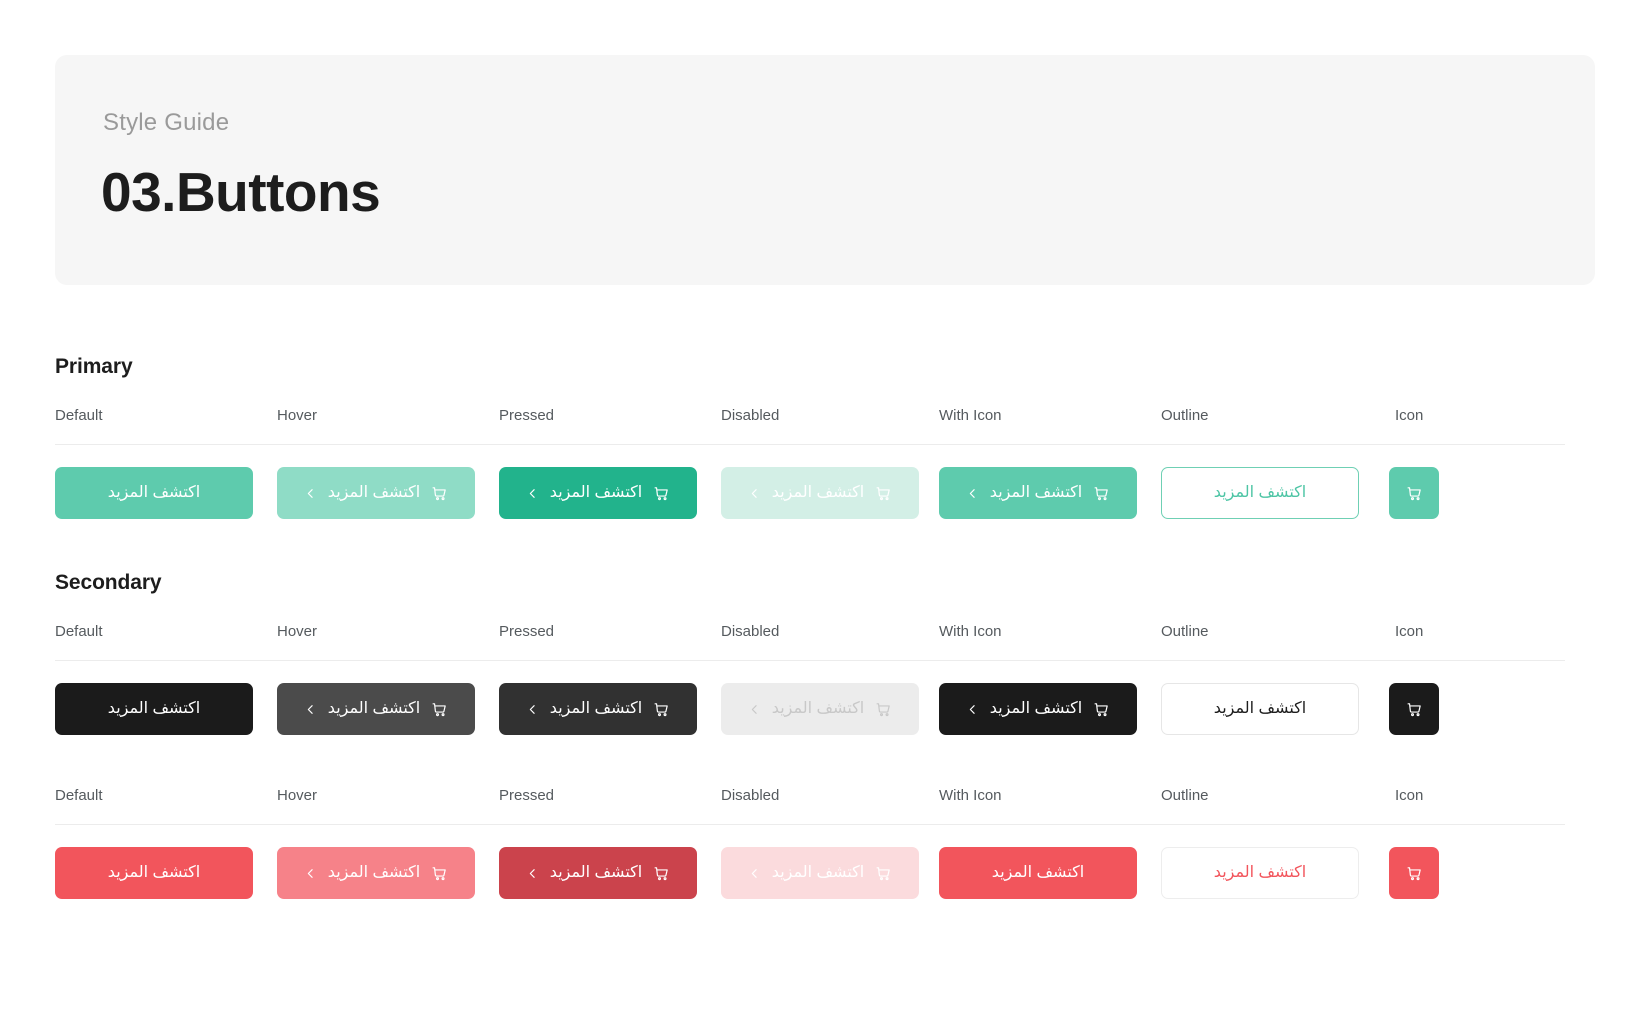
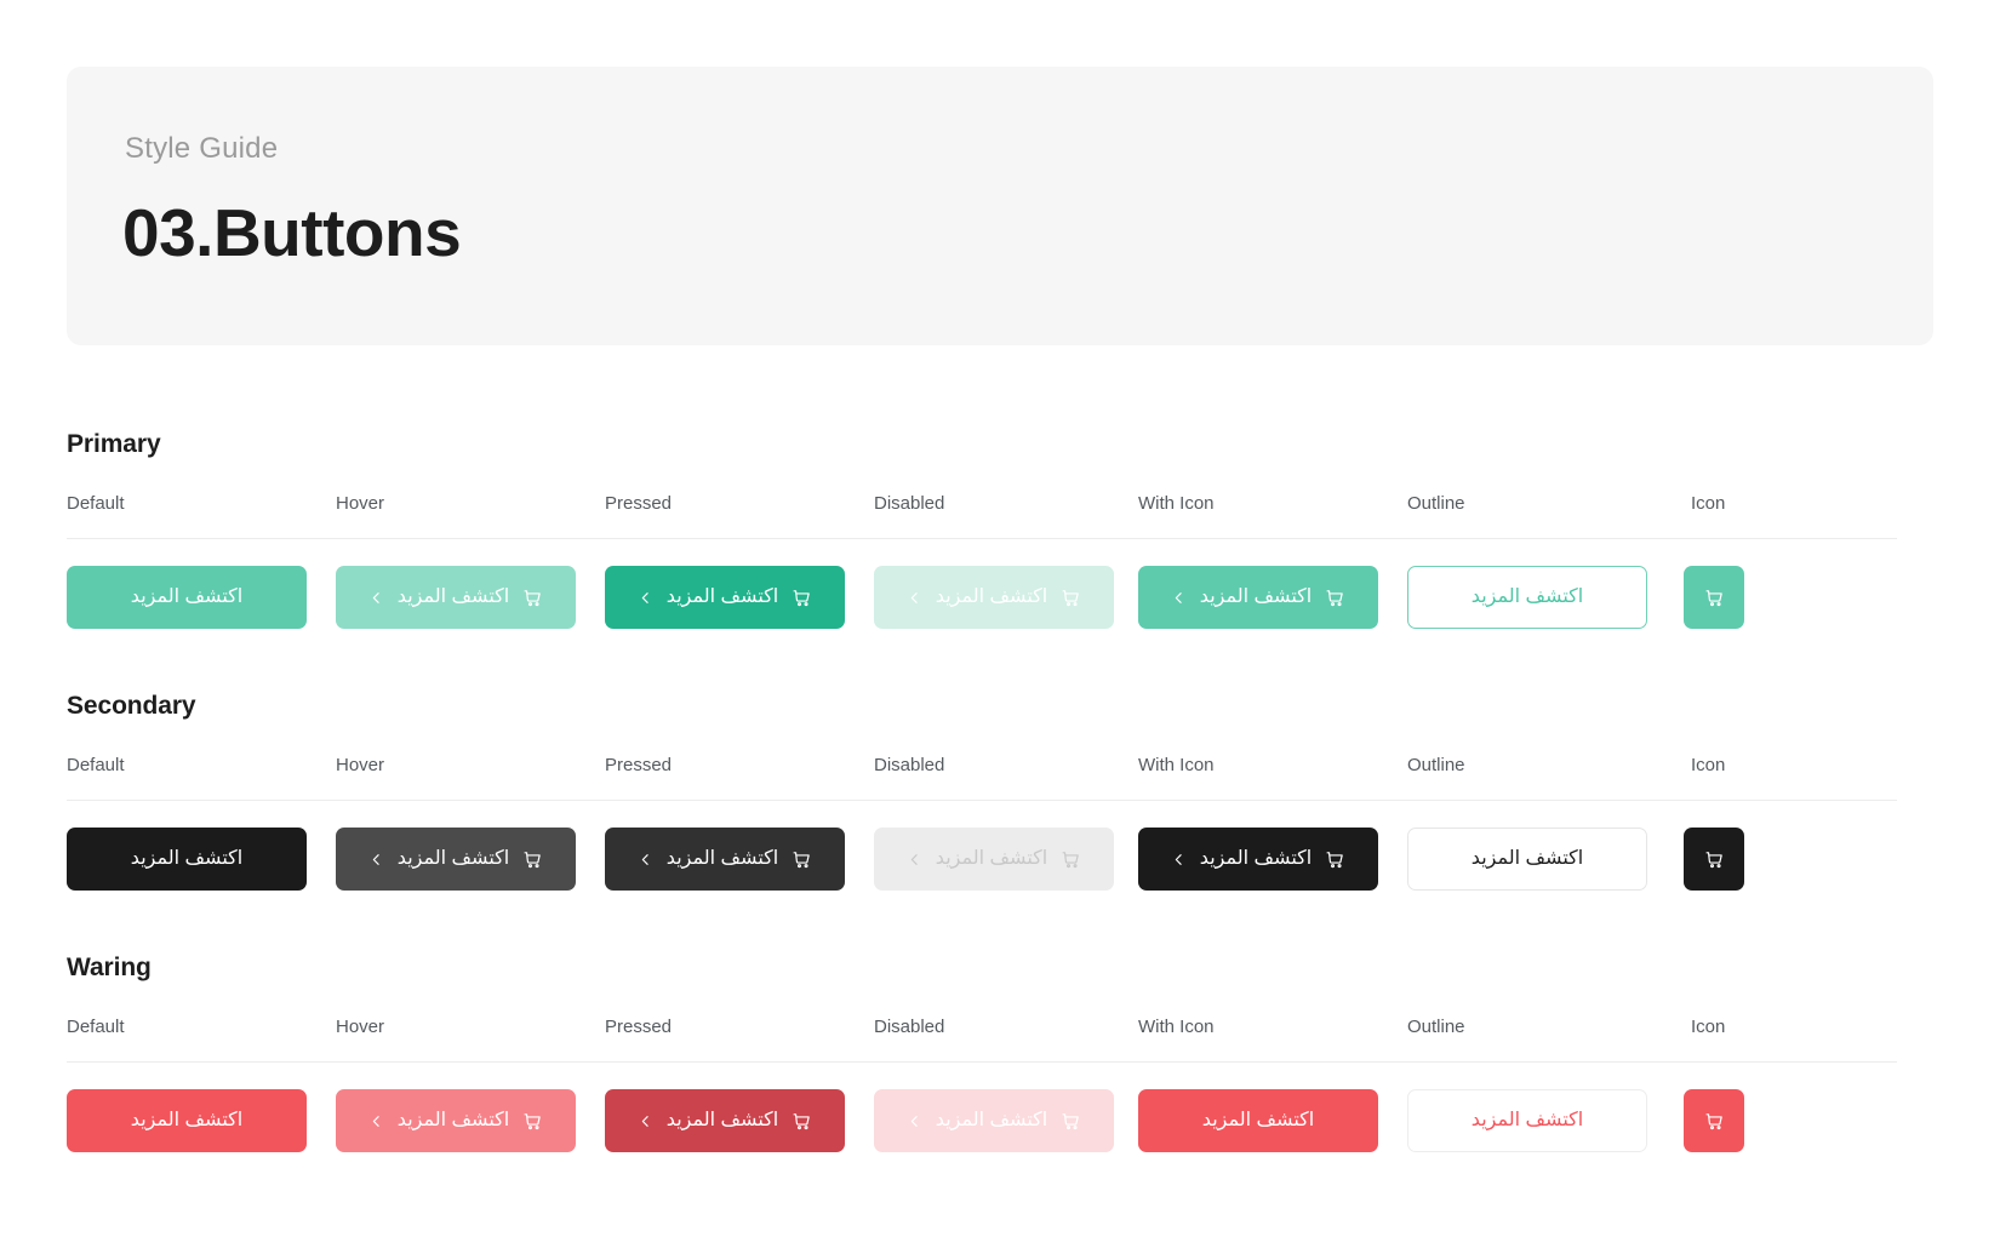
  Style Guide
  03.Buttons
  Primary
  Default
  Hover
  Pressed
  Disabled
  With Icon
  Outline
  Icon
  اكتشف المزيد
  اكتشف المزيد
  اكتشف المزيد
  اكتشف المزيد
  اكتشف المزيد
  اكتشف المزيد
  Secondary
  Default
  Hover
  Pressed
  Disabled
  With Icon
  Outline
  Icon
  اكتشف المزيد
  اكتشف المزيد
  اكتشف المزيد
  اكتشف المزيد
  اكتشف المزيد
  اكتشف المزيد
+ Waring
  Default
  Hover
  Pressed
  Disabled
  With Icon
  Outline
  Icon
  اكتشف المزيد
  اكتشف المزيد
  اكتشف المزيد
  اكتشف المزيد
  اكتشف المزيد
  اكتشف المزيد
